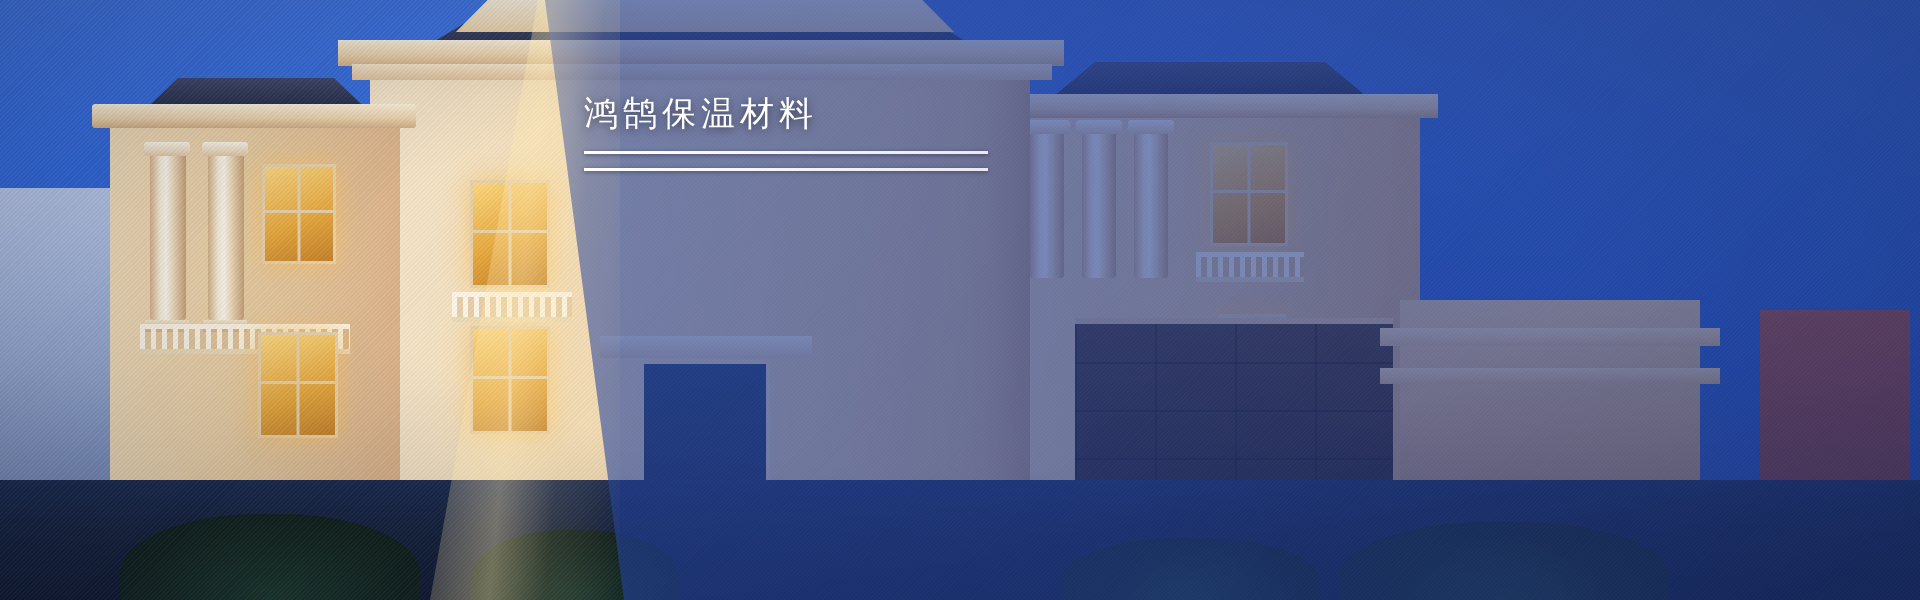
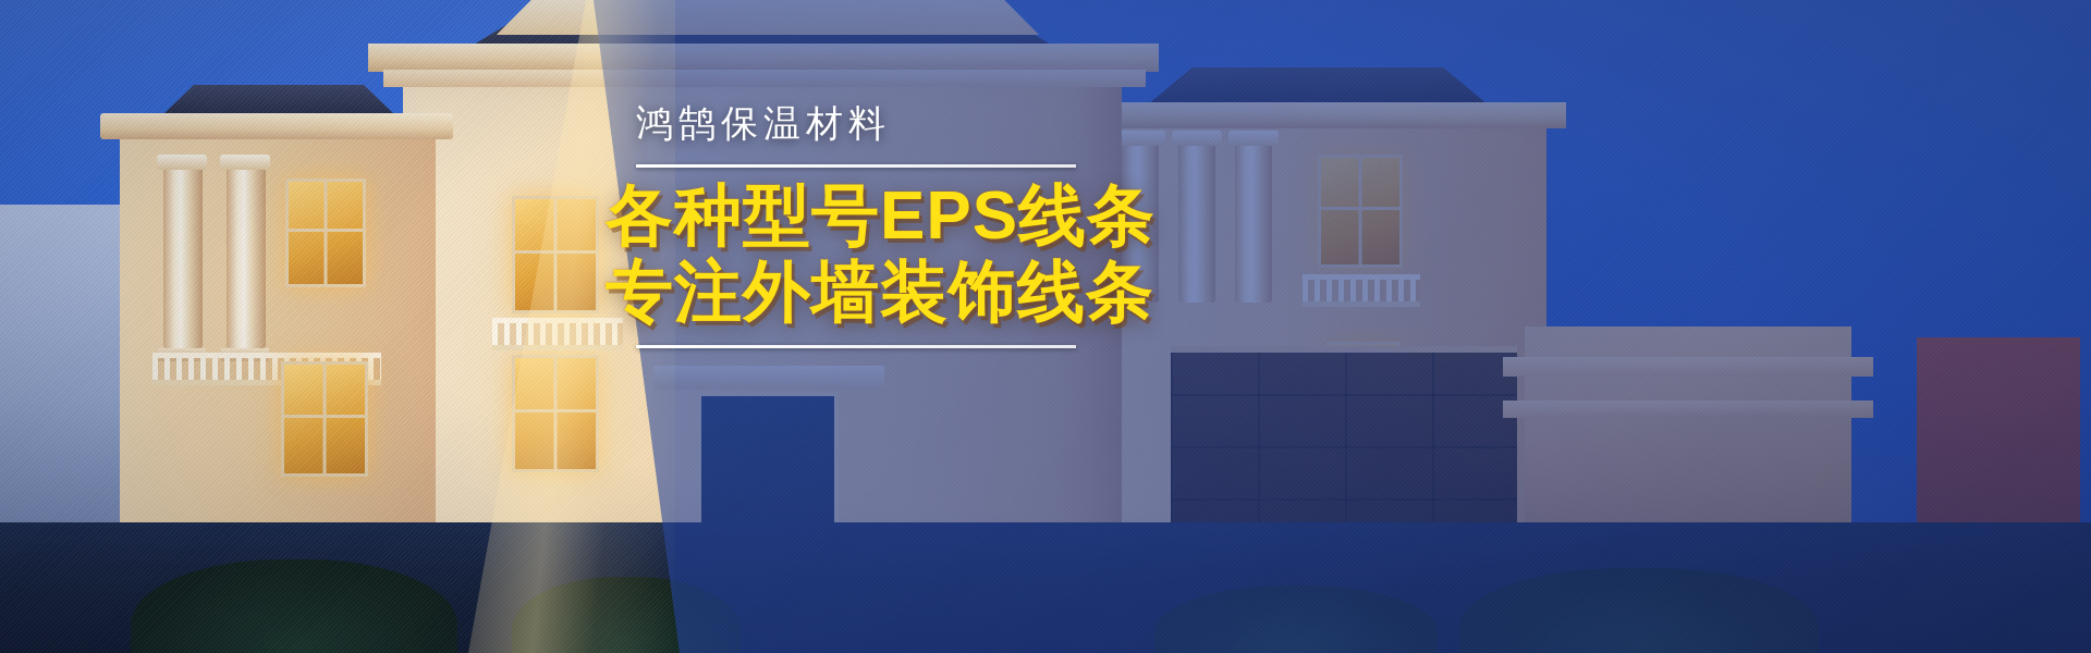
  鸿鹄保温材料
+ 各种型号EPS线条
+ 专注外墙装饰线条
